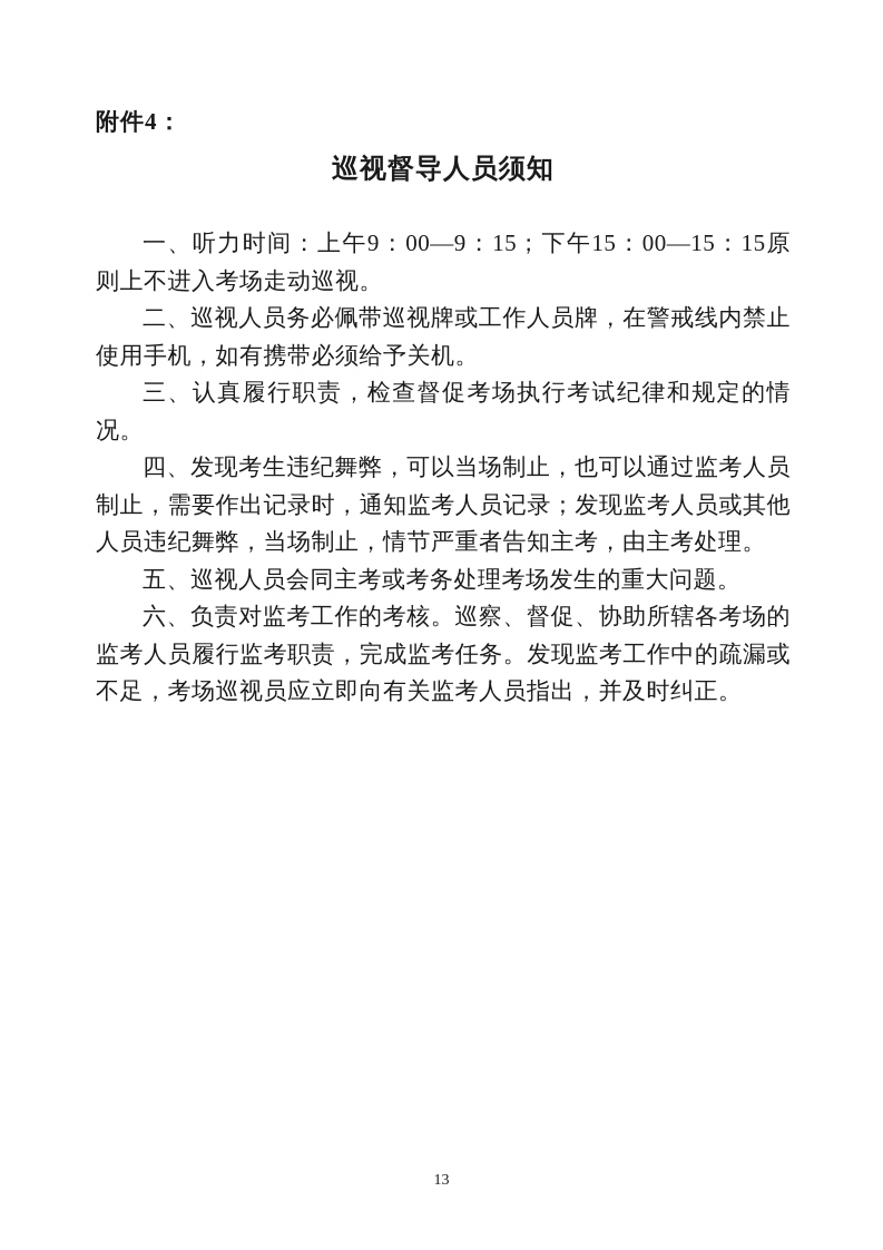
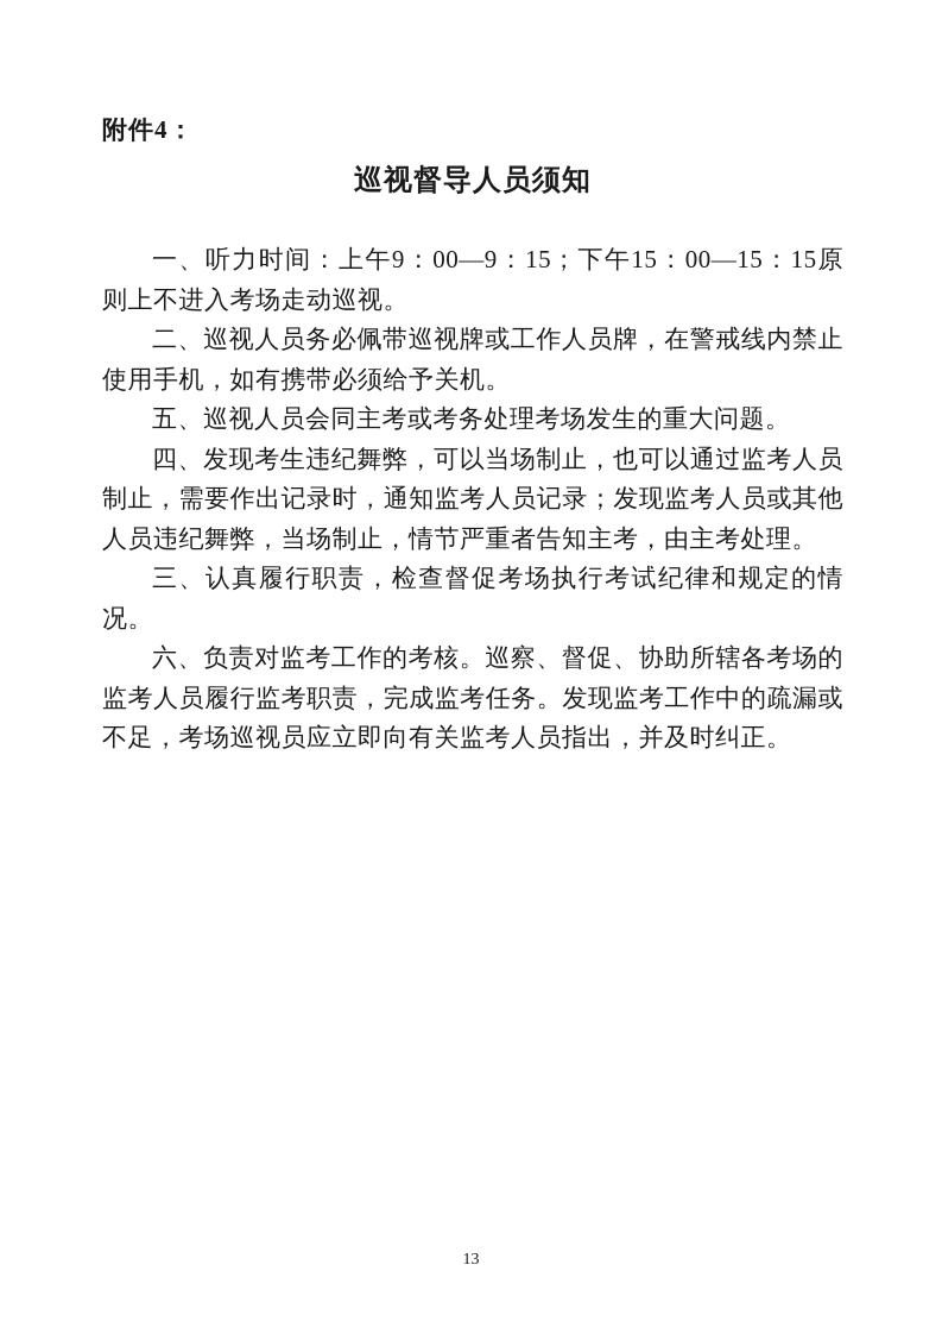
  附件4：
  巡视督导人员须知
  一、听力时间：上午9：00—9：15；下午15：00—15：15原则上不进入考场走动巡视。
  二、巡视人员务必佩带巡视牌或工作人员牌，在警戒线内禁止使用手机，如有携带必须给予关机。
- 三、认真履行职责，检查督促考场执行考试纪律和规定的情况。
+ 五、巡视人员会同主考或考务处理考场发生的重大问题。
  四、发现考生违纪舞弊，可以当场制止，也可以通过监考人员制止，需要作出记录时，通知监考人员记录；发现监考人员或其他人员违纪舞弊，当场制止，情节严重者告知主考，由主考处理。
- 五、巡视人员会同主考或考务处理考场发生的重大问题。
+ 三、认真履行职责，检查督促考场执行考试纪律和规定的情况。
  六、负责对监考工作的考核。巡察、督促、协助所辖各考场的监考人员履行监考职责，完成监考任务。发现监考工作中的疏漏或不足，考场巡视员应立即向有关监考人员指出，并及时纠正。
  13
